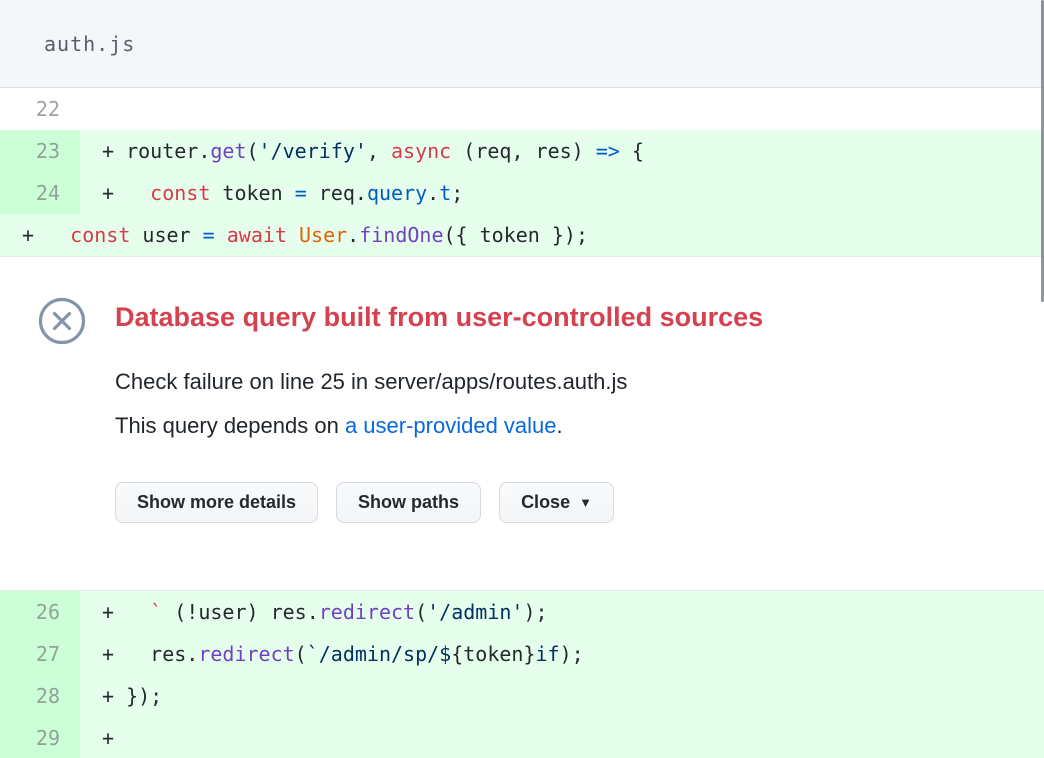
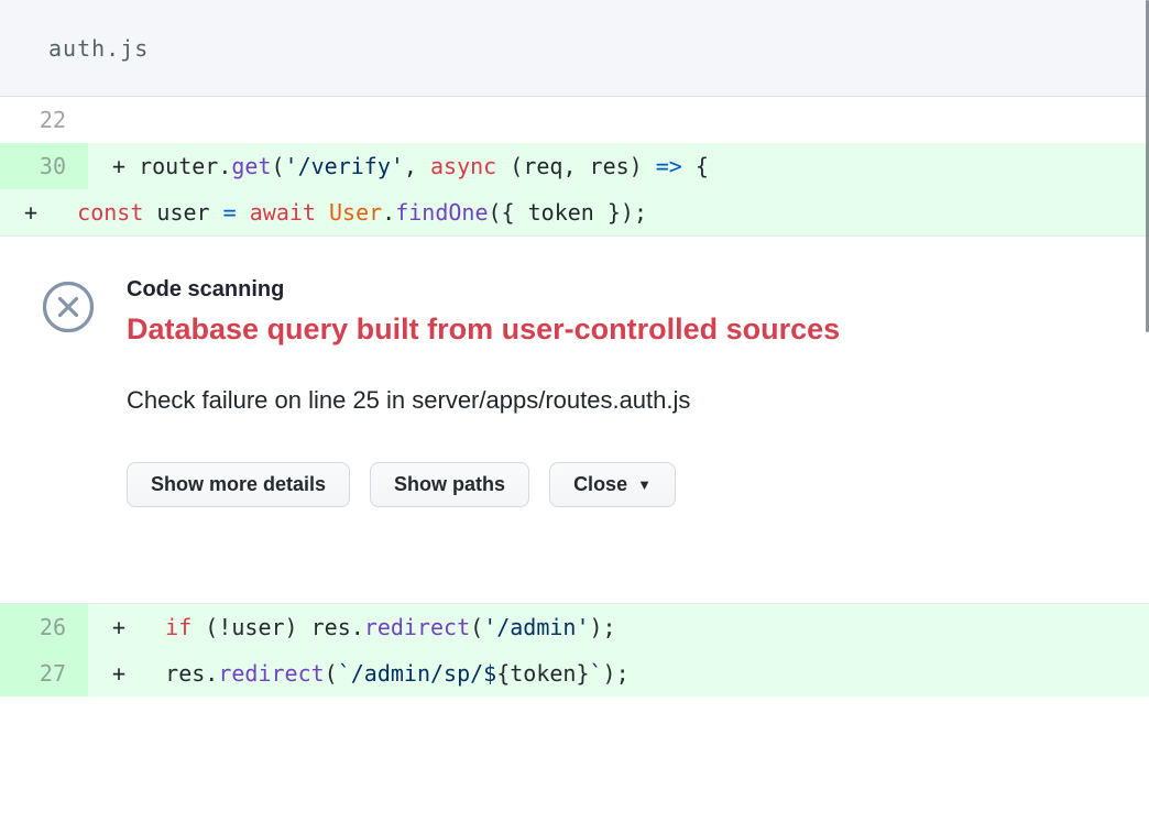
  auth.js
  22
- 23
+ 30
  + router.get('/verify', async (req, res) => {
- 24
- + const token = req.query.t;
  + const user = await User.findOne({ token });
+ Code scanning
  Database query built from user-controlled sources
  Check failure on line 25 in server/apps/routes.auth.js
- This query depends on a user-provided value.
  Show more details
  Show paths
  Close
  ▼
  26
- + ` (!user) res.redirect('/admin');
+ + if (!user) res.redirect('/admin');
  27
- + res.redirect(`/admin/sp/${token}if);
+ + res.redirect(`/admin/sp/${token}`);
- 28
- + });
- 29
- +
